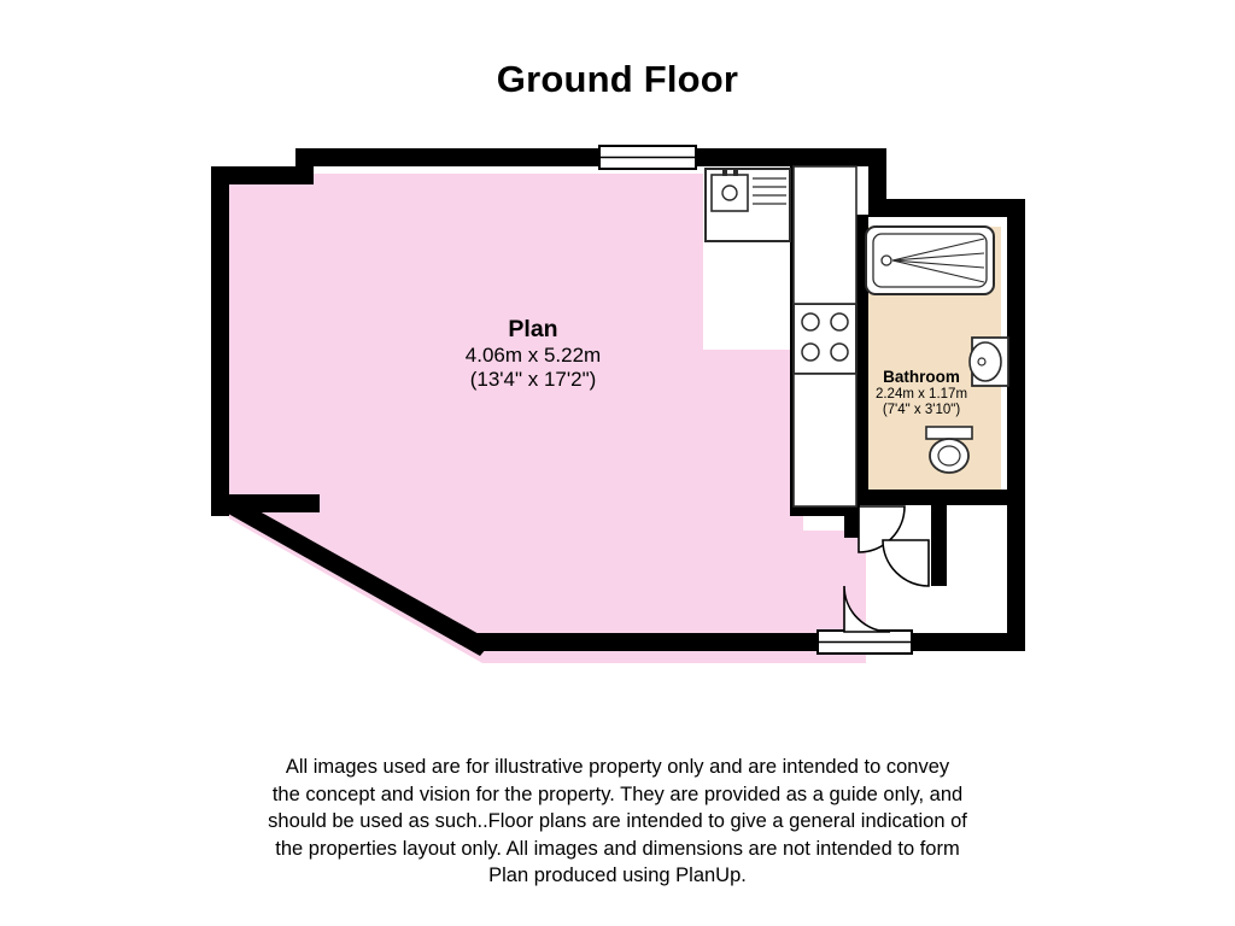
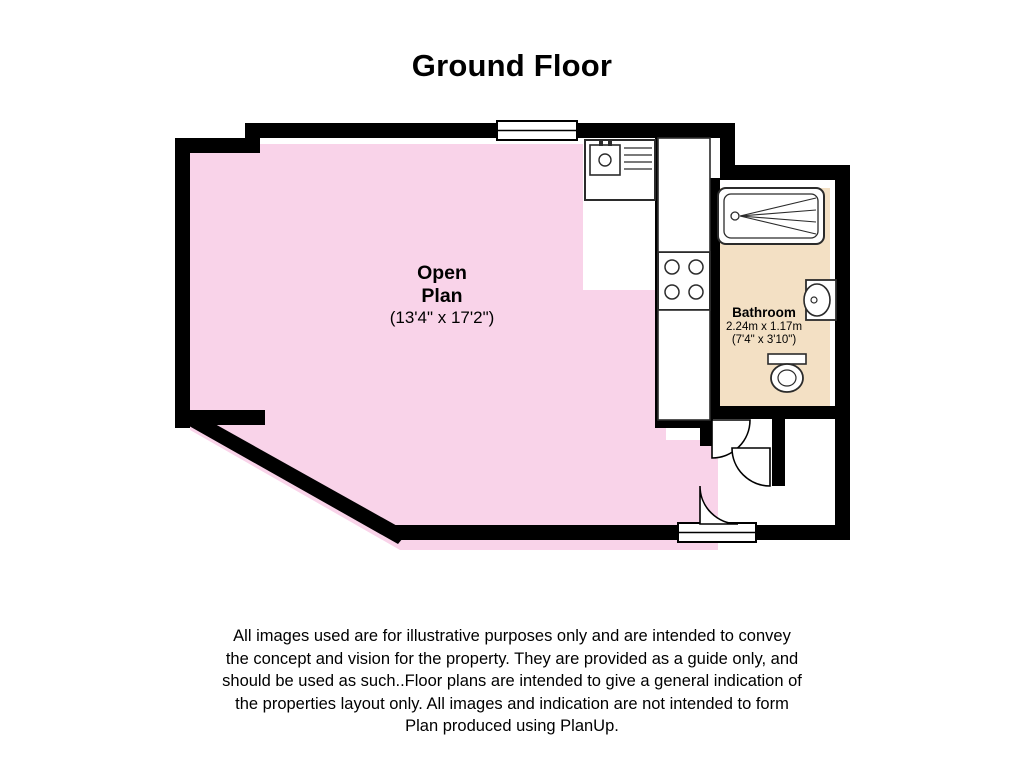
  Ground Floor
+ Open
  Plan
- 4.06m x 5.22m
  (13'4" x 17'2")
  Bathroom
  2.24m x 1.17m
  (7'4" x 3'10")
- All images used are for illustrative property only and are intended to convey
+ All images used are for illustrative purposes only and are intended to convey
  the concept and vision for the property. They are provided as a guide only, and
  should be used as such..Floor plans are intended to give a general indication of
- the properties layout only. All images and dimensions are not intended to form
+ the properties layout only. All images and indication are not intended to form
  Plan produced using PlanUp.
